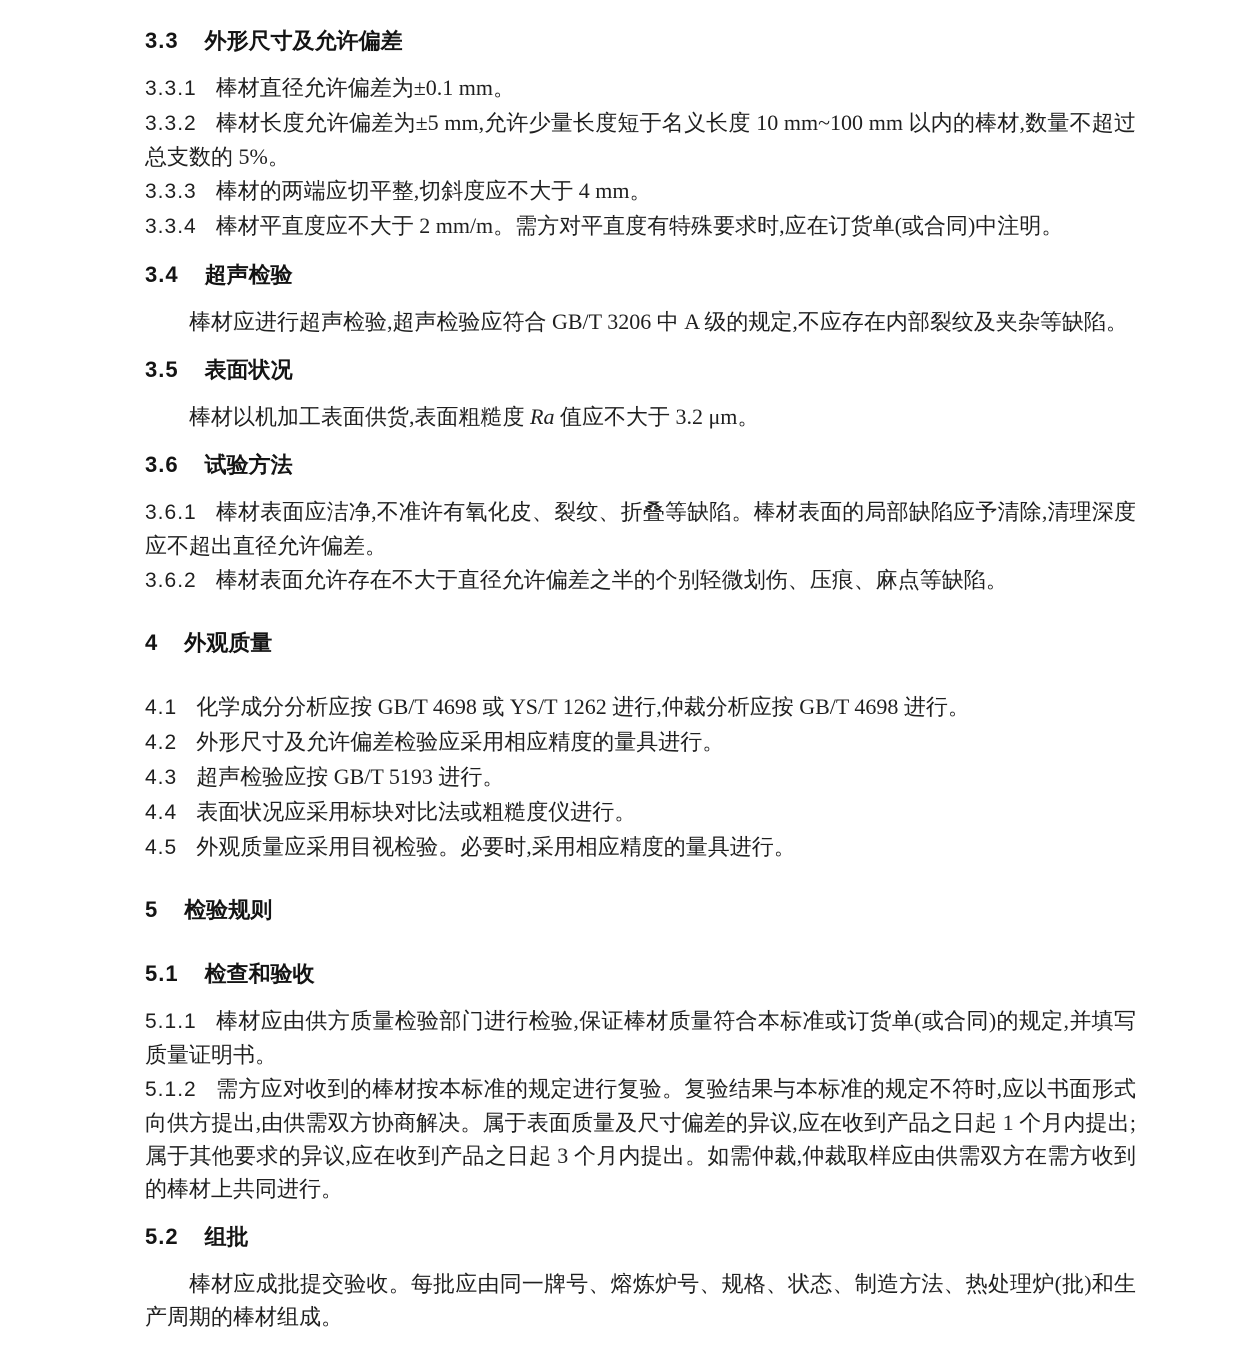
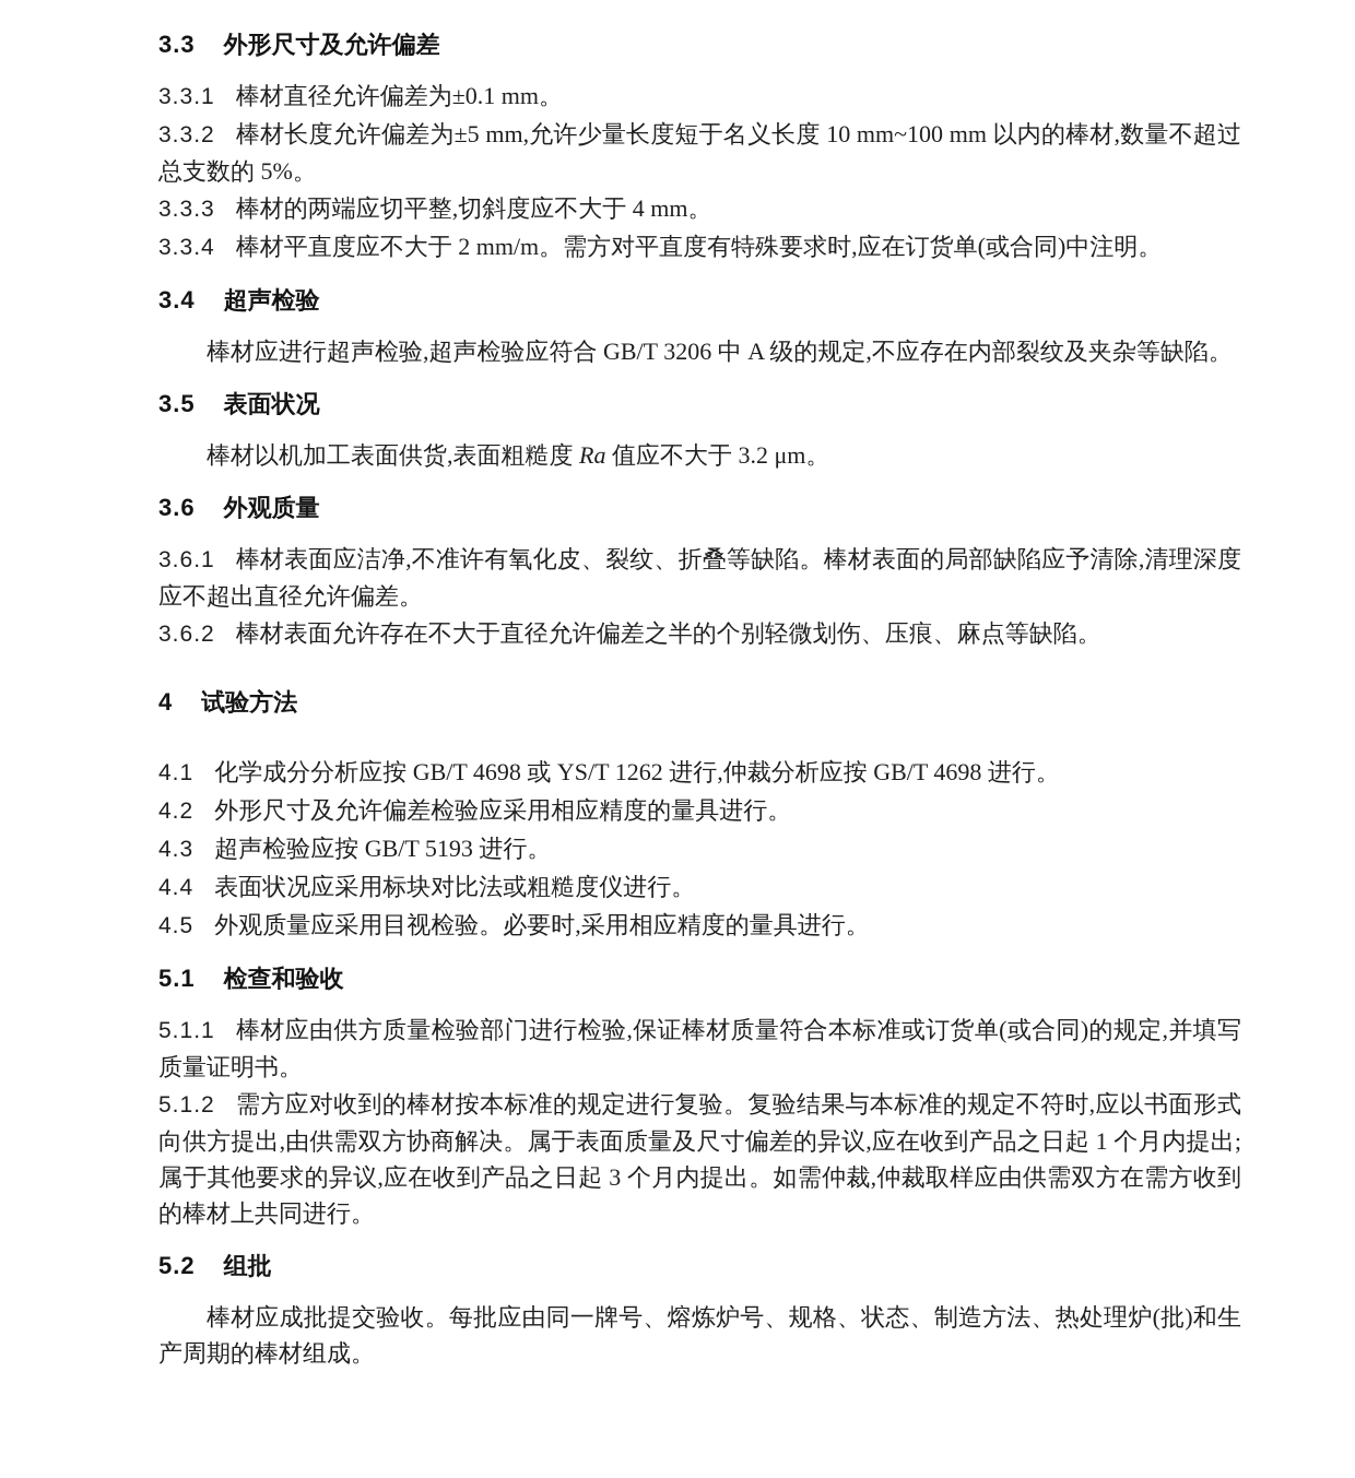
  3.3 外形尺寸及允许偏差
  3.3.1 棒材直径允许偏差为±0.1 mm。
  3.3.2 棒材长度允许偏差为±5 mm,允许少量长度短于名义长度 10 mm~100 mm 以内的棒材,数量不超过总支数的 5%。
  3.3.3 棒材的两端应切平整,切斜度应不大于 4 mm。
  3.3.4 棒材平直度应不大于 2 mm/m。需方对平直度有特殊要求时,应在订货单(或合同)中注明。
  3.4 超声检验
  棒材应进行超声检验,超声检验应符合 GB/T 3206 中 A 级的规定,不应存在内部裂纹及夹杂等缺陷。
  3.5 表面状况
  棒材以机加工表面供货,表面粗糙度 Ra 值应不大于 3.2 μm。
- 3.6 试验方法
+ 3.6 外观质量
  3.6.1 棒材表面应洁净,不准许有氧化皮、裂纹、折叠等缺陷。棒材表面的局部缺陷应予清除,清理深度应不超出直径允许偏差。
  3.6.2 棒材表面允许存在不大于直径允许偏差之半的个别轻微划伤、压痕、麻点等缺陷。
- 4 外观质量
+ 4 试验方法
  4.1 化学成分分析应按 GB/T 4698 或 YS/T 1262 进行,仲裁分析应按 GB/T 4698 进行。
  4.2 外形尺寸及允许偏差检验应采用相应精度的量具进行。
  4.3 超声检验应按 GB/T 5193 进行。
  4.4 表面状况应采用标块对比法或粗糙度仪进行。
  4.5 外观质量应采用目视检验。必要时,采用相应精度的量具进行。
- 5 检验规则
  5.1 检查和验收
  5.1.1 棒材应由供方质量检验部门进行检验,保证棒材质量符合本标准或订货单(或合同)的规定,并填写质量证明书。
  5.1.2 需方应对收到的棒材按本标准的规定进行复验。复验结果与本标准的规定不符时,应以书面形式向供方提出,由供需双方协商解决。属于表面质量及尺寸偏差的异议,应在收到产品之日起 1 个月内提出;属于其他要求的异议,应在收到产品之日起 3 个月内提出。如需仲裁,仲裁取样应由供需双方在需方收到的棒材上共同进行。
  5.2 组批
  棒材应成批提交验收。每批应由同一牌号、熔炼炉号、规格、状态、制造方法、热处理炉(批)和生产周期的棒材组成。
